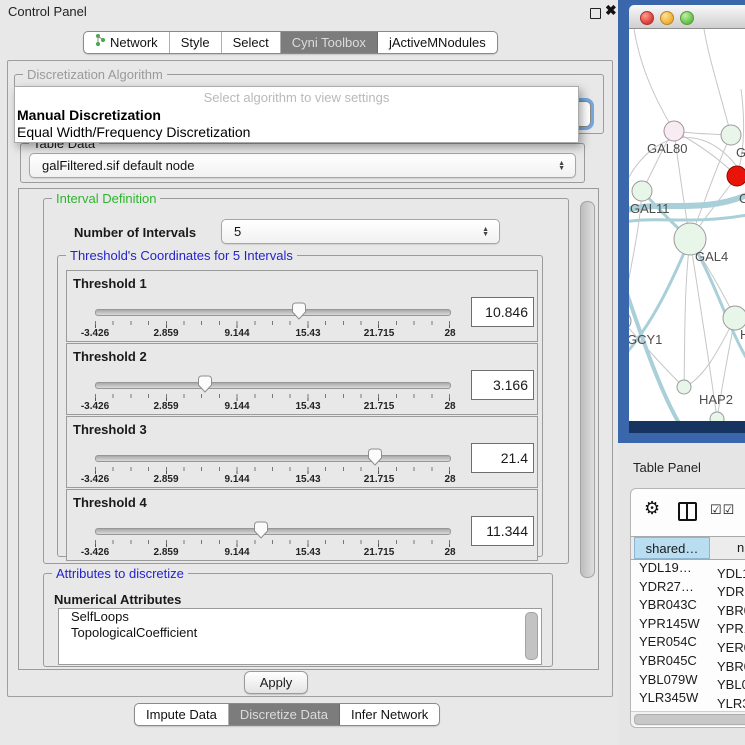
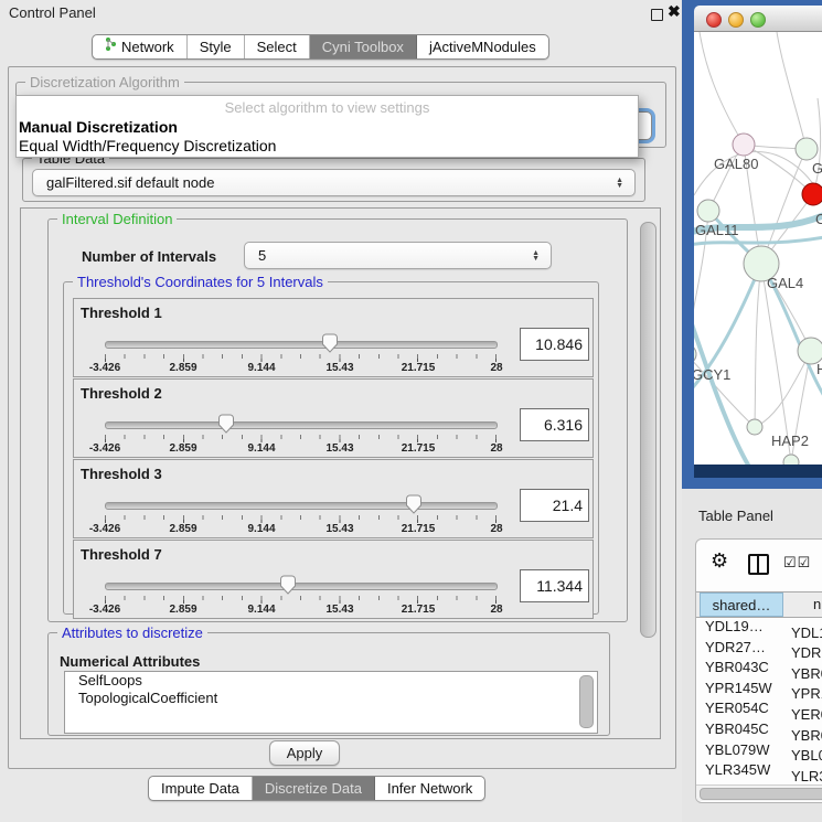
  Control Panel
  ✖
  Network
  Style
  Select
  Cyni Toolbox
  jActiveMNodules
  Discretization Algorithm
  Select algorithm to view settings
  Manual Discretization
  Equal Width/Frequency Discretization
  Table Data
  galFiltered.sif default node
  Interval Definition
  Number of Intervals
  5
  Threshold's Coordinates for 5 Intervals
  Threshold 1
  -3.426
  2.859
  9.144
  15.43
  21.715
  28
  10.846
  Threshold 2
  -3.426
  2.859
  9.144
  15.43
  21.715
  28
- 3.166
+ 6.316
  Threshold 3
  -3.426
  2.859
  9.144
  15.43
  21.715
  28
  21.4
- Threshold 4
+ Threshold 7
  -3.426
  2.859
  9.144
  15.43
  21.715
  28
  11.344
  Attributes to discretize
  Numerical Attributes
  SelfLoops
  TopologicalCoefficient
  Apply
  Impute Data
  Discretize Data
  Infer Network
  GAL80
  C
  GAL11
  GAL4
  GCY1
  HAP2
  Table Panel
  ⚙
  ☑☑
  shared…
  n
  YDL19… YDL
  YDR27… YDR
  YBR043C YBR
  YPR145W YPR
  YER054C YER
  YBR045C YBR
  YBL079W YBL
  YLR345W YLR
